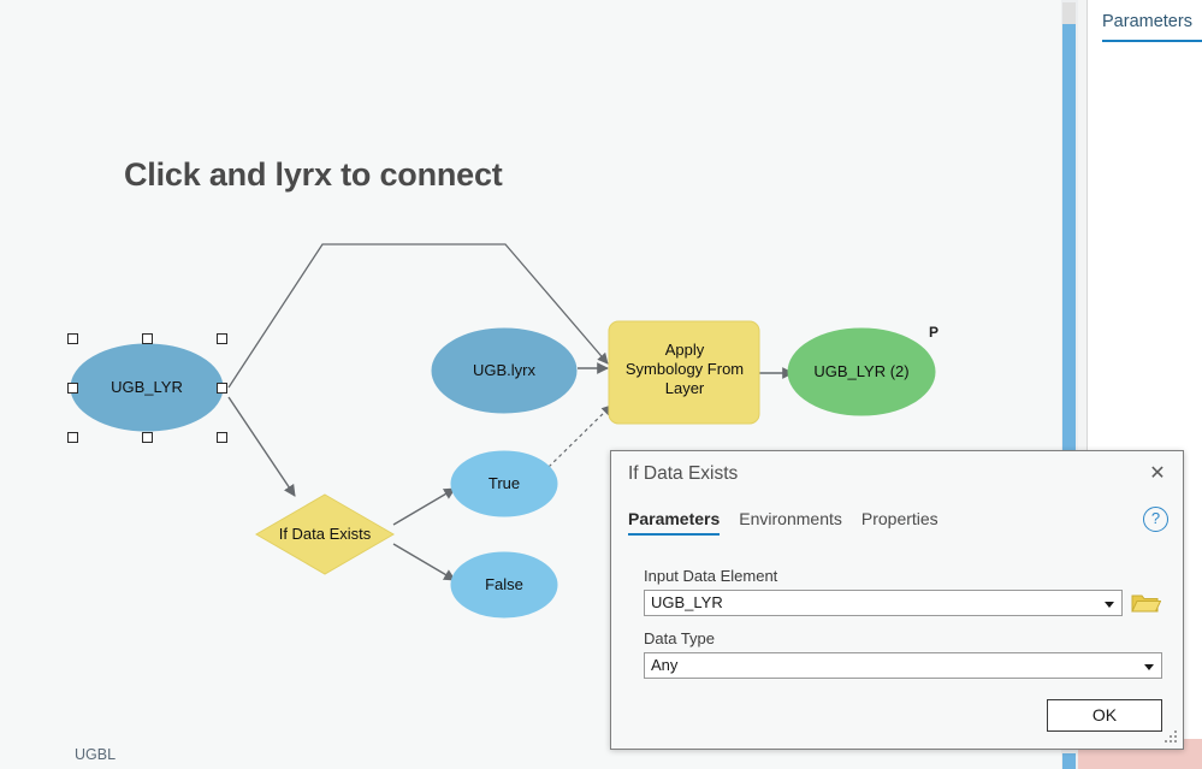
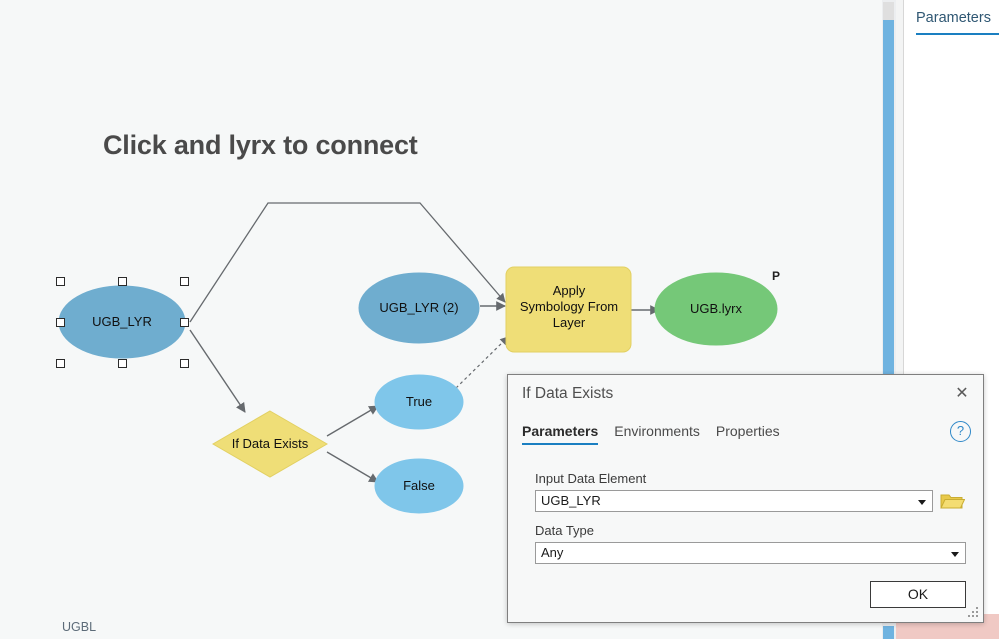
  Click and lyrx to connect
  UGB_LYR
- UGB.lyrx
+ UGB_LYR (2)
  If Data Exists
  True
  False
  Apply
  Symbology From
  Layer
- UGB_LYR (2)
+ UGB.lyrx
  P
  Parameters
  UGBL
  If Data Exists
  ✕
  Parameters
  Environments
  Properties
  ?
  Input Data Element
  UGB_LYR
  Data Type
  Any
  OK
